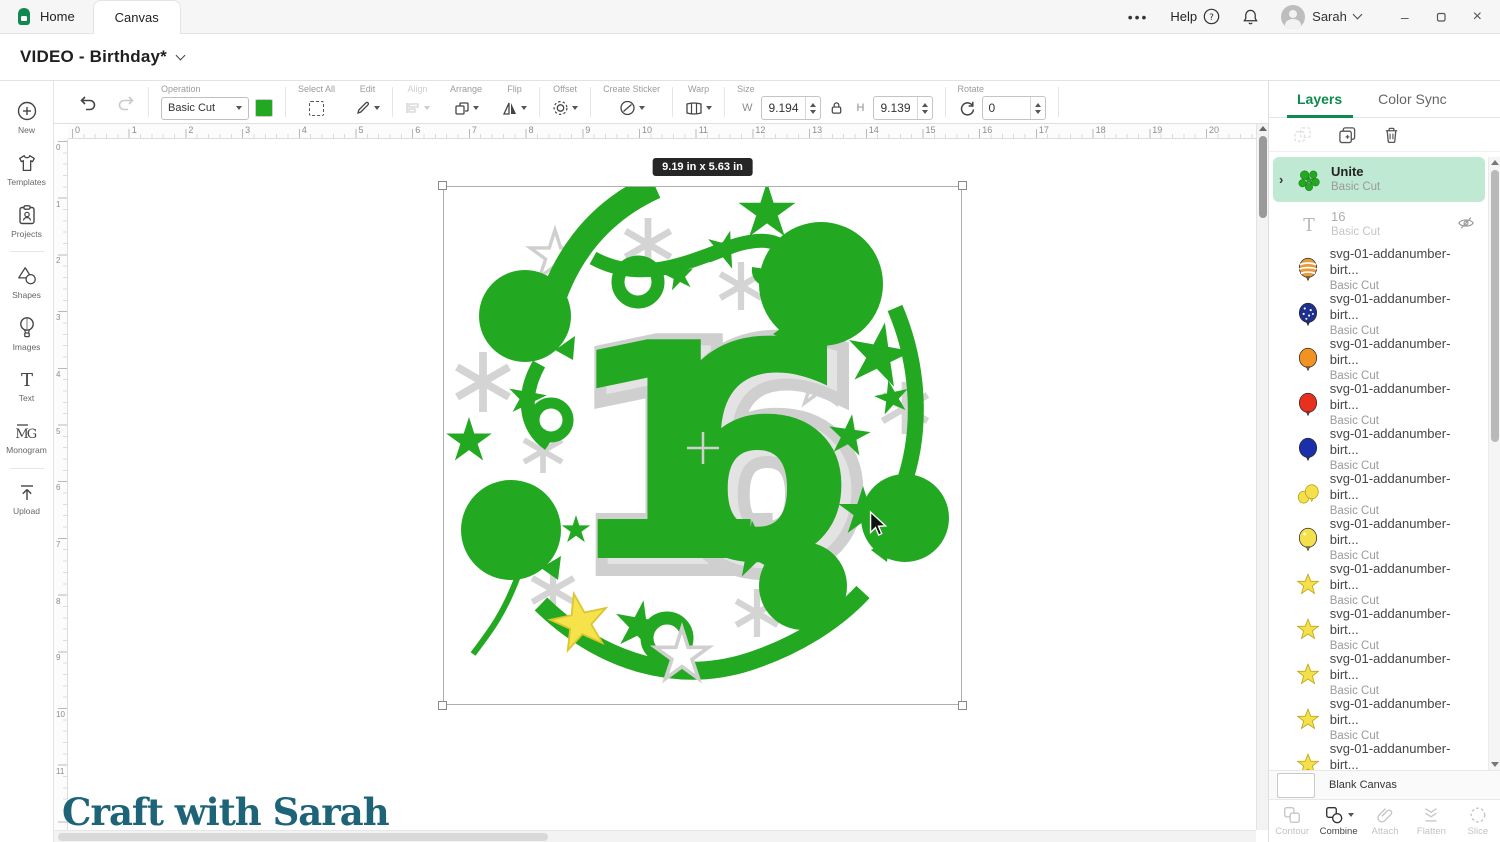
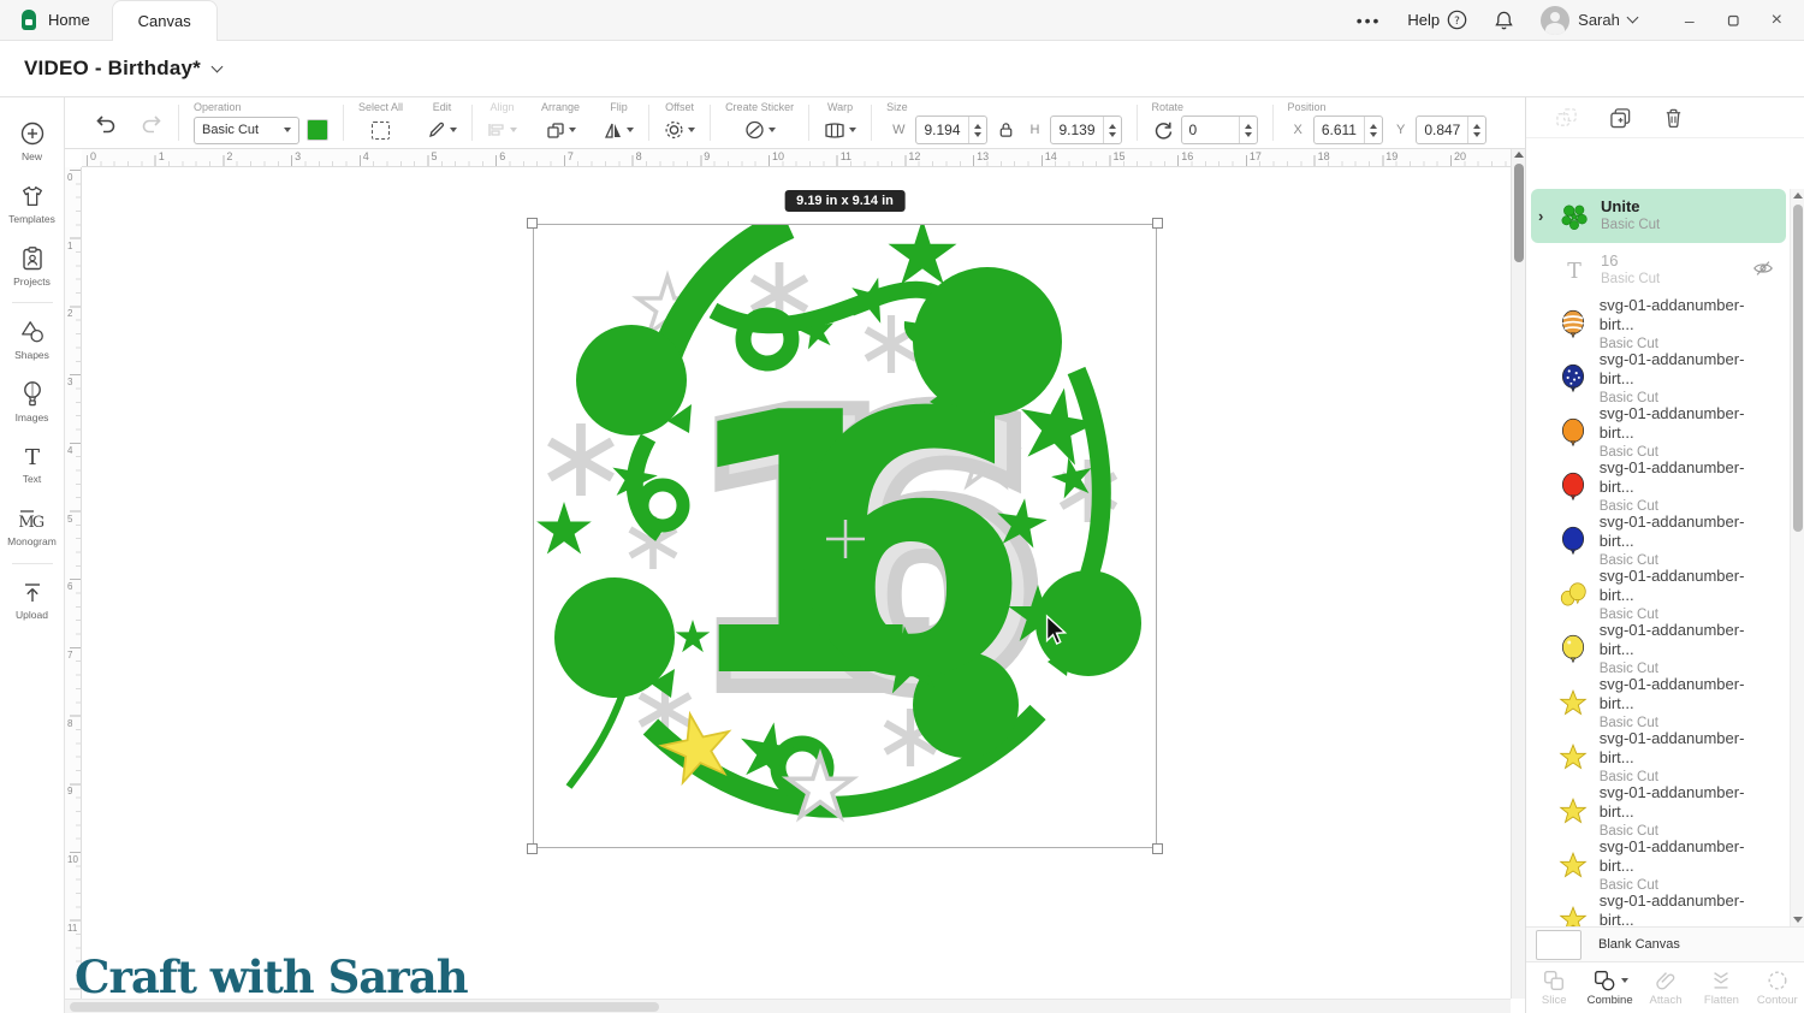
  Home
  Canvas
  •••
  Help
  ?
  Sarah
  –
  ×
  VIDEO - Birthday*
  Operation
  Basic Cut
  Select All
  Edit
  Align
  Arrange
  Flip
  Offset
  Create Sticker
  Warp
  Size
  W
  9.194
  H
  9.139
  Rotate
  0
+ Position
+ X
+ 6.611
+ Y
+ 0.847
  New
  Templates
  Projects
  Shapes
  Images
  T
  Text
  M
  G
  Monogram
  Upload
  0
  1
  2
  3
  4
  5
  6
  7
  8
  9
  10
  11
  12
  13
  14
  15
  16
  17
  18
  19
  20
  0
  1
  2
  3
  4
  5
  6
  7
  8
  9
  10
  11
- 9.19 in x 5.63 in
+ 9.19 in x 9.14 in
  16
  Craft with Sarah
- Layers
- Color Sync
  ›
  Unite
  Basic Cut
  T
  16
  Basic Cut
  svg-01-addanumber-birt...
  Basic Cut
  svg-01-addanumber-birt...
  Basic Cut
  svg-01-addanumber-birt...
  Basic Cut
  svg-01-addanumber-birt...
  Basic Cut
  svg-01-addanumber-birt...
  Basic Cut
  svg-01-addanumber-birt...
  Basic Cut
  svg-01-addanumber-birt...
  Basic Cut
  svg-01-addanumber-birt...
  Basic Cut
  svg-01-addanumber-birt...
  Basic Cut
  svg-01-addanumber-birt...
  Basic Cut
  svg-01-addanumber-birt...
  Basic Cut
  svg-01-addanumber-birt...
  Blank Canvas
- Contour
+ Slice
  Combine
  Attach
  Flatten
- Slice
+ Contour
